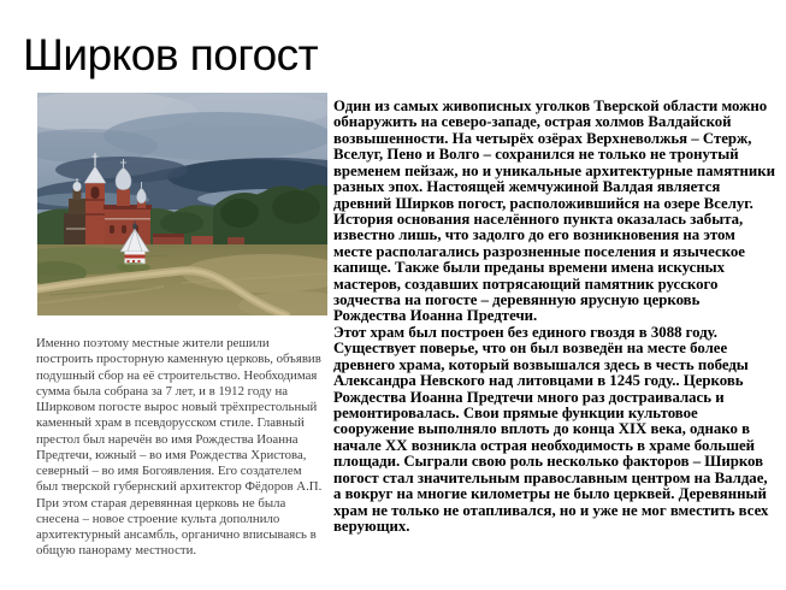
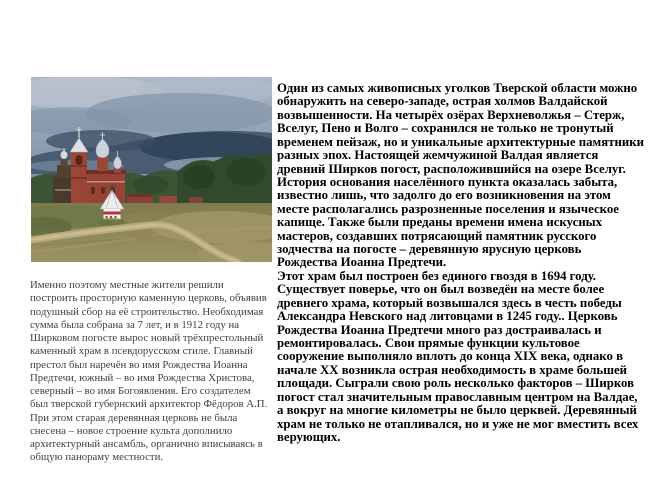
- Ширков погост
  Именно поэтому местные жители решили построить просторную каменную церковь, объявив подушный сбор на её строительство. Необходимая сумма была собрана за 7 лет, и в 1912 году на Ширковом погосте вырос новый трёхпрестольный каменный храм в псевдорусском стиле. Главный престол был наречён во имя Рождества Иоанна Предтечи, южный – во имя Рождества Христова, северный – во имя Богоявления. Его создателем был тверской губернский архитектор Фёдоров А.П. При этом старая деревянная церковь не была снесена – новое строение культа дополнило архитектурный ансамбль, органично вписываясь в общую панораму местности.
  Один из самых живописных уголков Тверской области можно обнаружить на северо-западе, острая холмов Валдайской возвышенности. На четырёх озёрах Верхневолжья – Стерж, Вселуг, Пено и Волго – сохранился не только не тронутый временем пейзаж, но и уникальные архитектурные памятники разных эпох. Настоящей жемчужиной Валдая является древний Ширков погост, расположившийся на озере Вселуг. История основания населённого пункта оказалась забыта, известно лишь, что задолго до его возникновения на этом месте располагались разрозненные поселения и языческое капище. Также были преданы времени имена искусных мастеров, создавших потрясающий памятник русского зодчества на погосте – деревянную ярусную церковь Рождества Иоанна Предтечи.
- Этот храм был построен без единого гвоздя в 3088 году. Существует поверье, что он был возведён на месте более древнего храма, который возвышался здесь в честь победы Александра Невского над литовцами в 1245 году.. Церковь Рождества Иоанна Предтечи много раз достраивалась и ремонтировалась. Свои прямые функции культовое сооружение выполняло вплоть до конца XIX века, однако в начале XX возникла острая необходимость в храме большей площади. Сыграли свою роль несколько факторов – Ширков погост стал значительным православным центром на Валдае, а вокруг на многие километры не было церквей. Деревянный храм не только не отапливался, но и уже не мог вместить всех верующих.
+ Этот храм был построен без единого гвоздя в 1694 году. Существует поверье, что он был возведён на месте более древнего храма, который возвышался здесь в честь победы Александра Невского над литовцами в 1245 году.. Церковь Рождества Иоанна Предтечи много раз достраивалась и ремонтировалась. Свои прямые функции культовое сооружение выполняло вплоть до конца XIX века, однако в начале XX возникла острая необходимость в храме большей площади. Сыграли свою роль несколько факторов – Ширков погост стал значительным православным центром на Валдае, а вокруг на многие километры не было церквей. Деревянный храм не только не отапливался, но и уже не мог вместить всех верующих.
